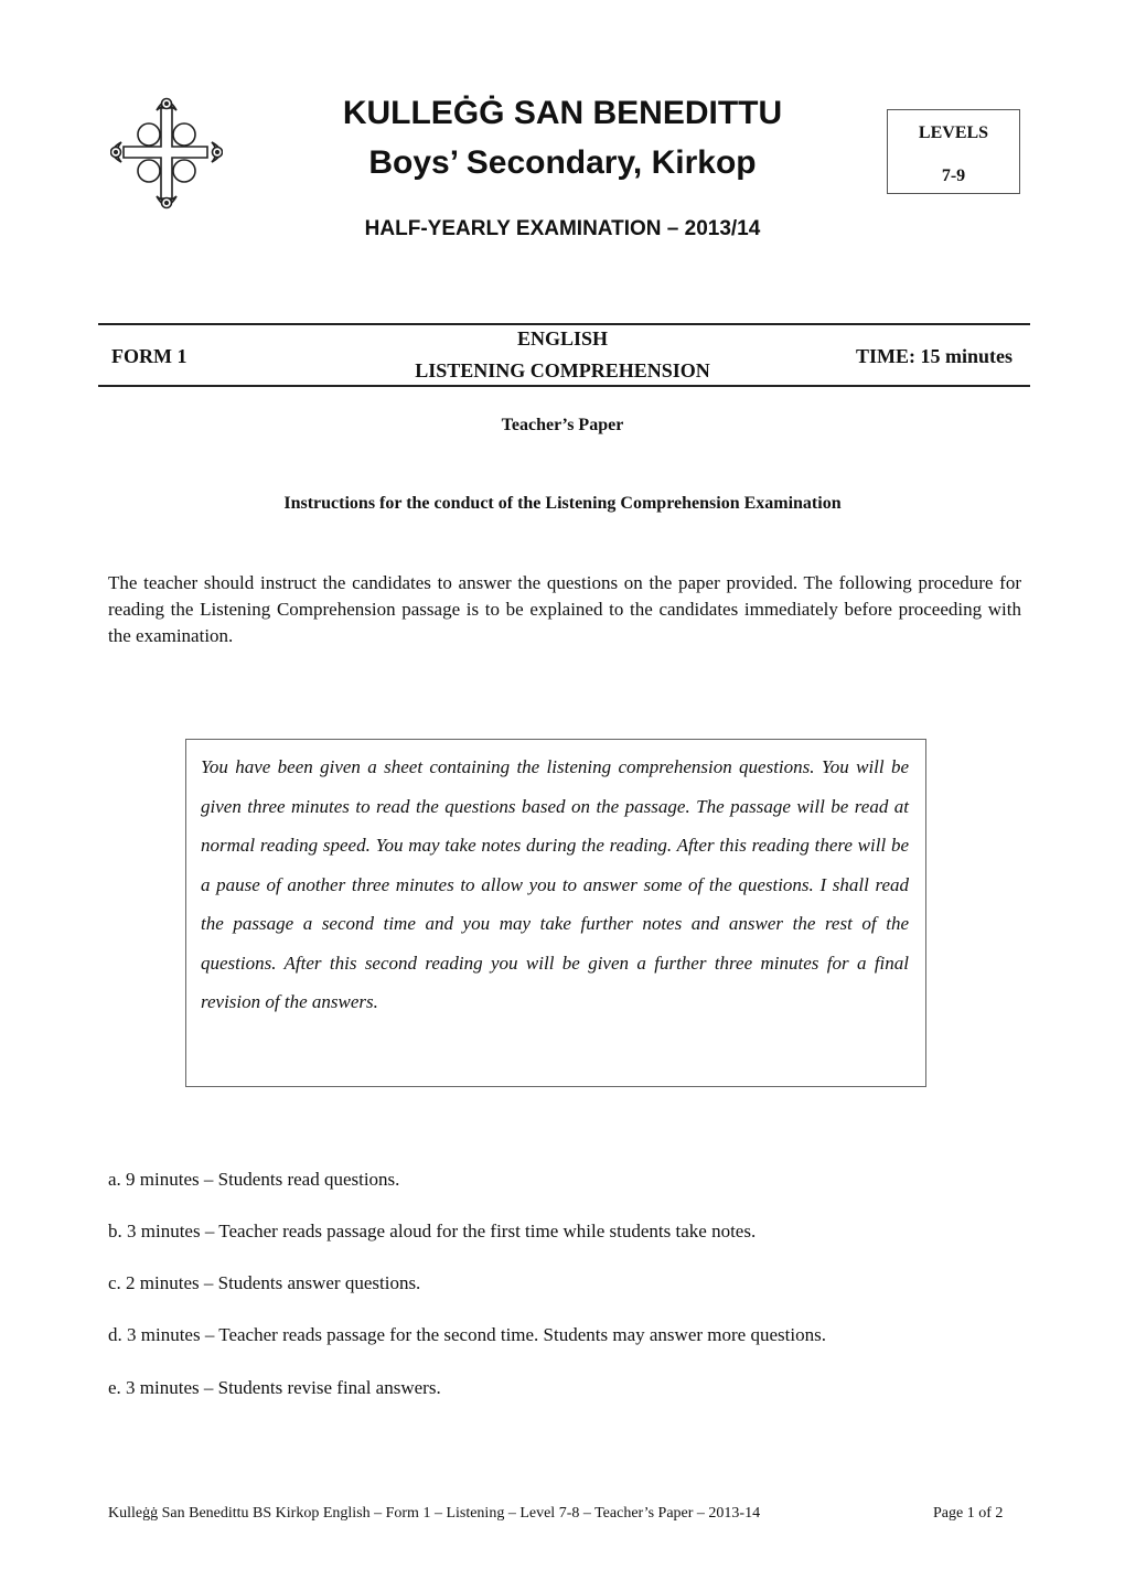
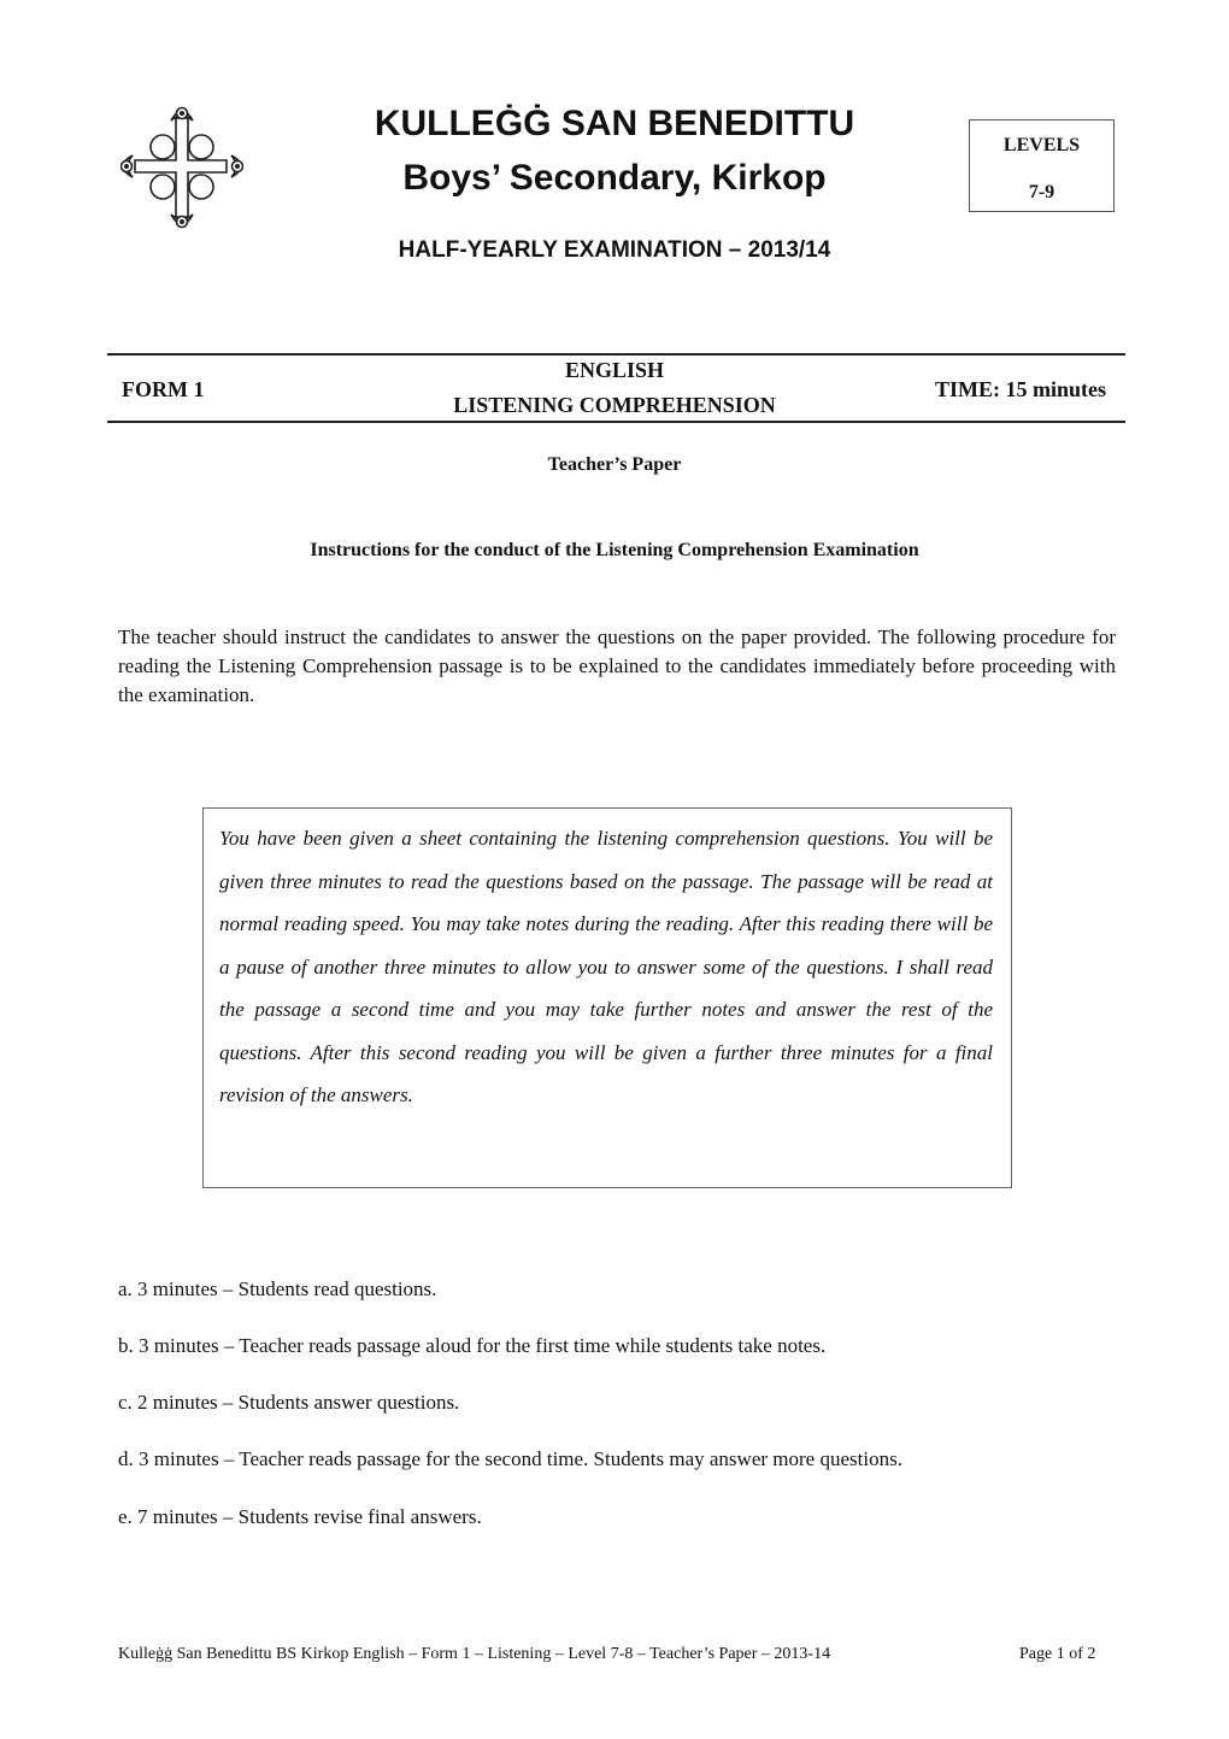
  KULLEĠĠ SAN BENEDITTU
  Boys’ Secondary, Kirkop
  LEVELS
  7-9
  HALF-YEARLY EXAMINATION – 2013/14
  FORM 1
  ENGLISH
  LISTENING COMPREHENSION
  TIME: 15 minutes
  Teacher’s Paper
  Instructions for the conduct of the Listening Comprehension Examination
  The teacher should instruct the candidates to answer the questions on the paper provided. The following procedure for reading the Listening Comprehension passage is to be explained to the candidates immediately before proceeding with the examination.
  You have been given a sheet containing the listening comprehension questions. You will be given three minutes to read the questions based on the passage. The passage will be read at normal reading speed. You may take notes during the reading. After this reading there will be a pause of another three minutes to allow you to answer some of the questions. I shall read the passage a second time and you may take further notes and answer the rest of the questions. After this second reading you will be given a further three minutes for a final revision of the answers.
- a. 9 minutes – Students read questions.
+ a. 3 minutes – Students read questions.
  b. 3 minutes – Teacher reads passage aloud for the first time while students take notes.
  c. 2 minutes – Students answer questions.
  d. 3 minutes – Teacher reads passage for the second time. Students may answer more questions.
- e. 3 minutes – Students revise final answers.
+ e. 7 minutes – Students revise final answers.
  Kulleġġ San Benedittu BS Kirkop English – Form 1 – Listening – Level 7-8 – Teacher’s Paper – 2013-14
  Page 1 of 2
